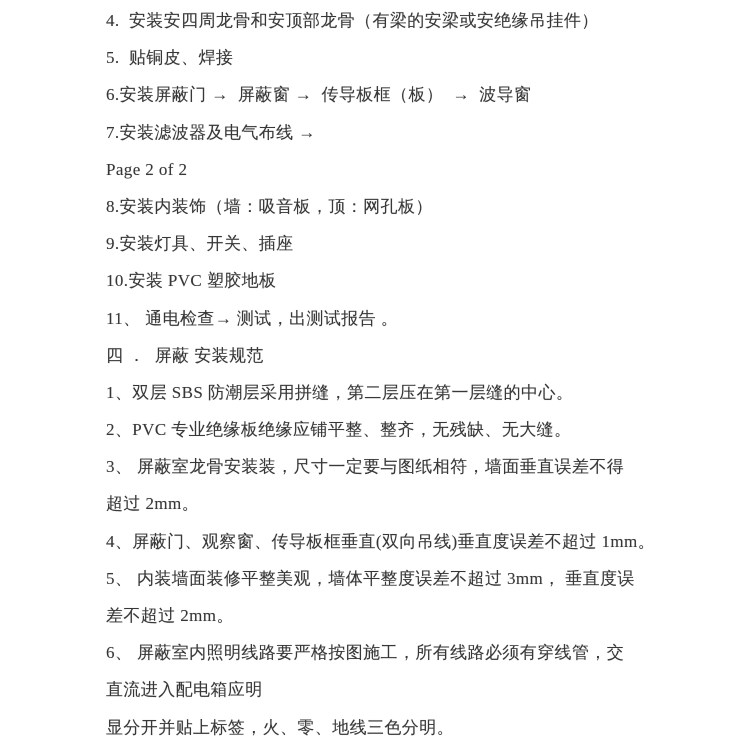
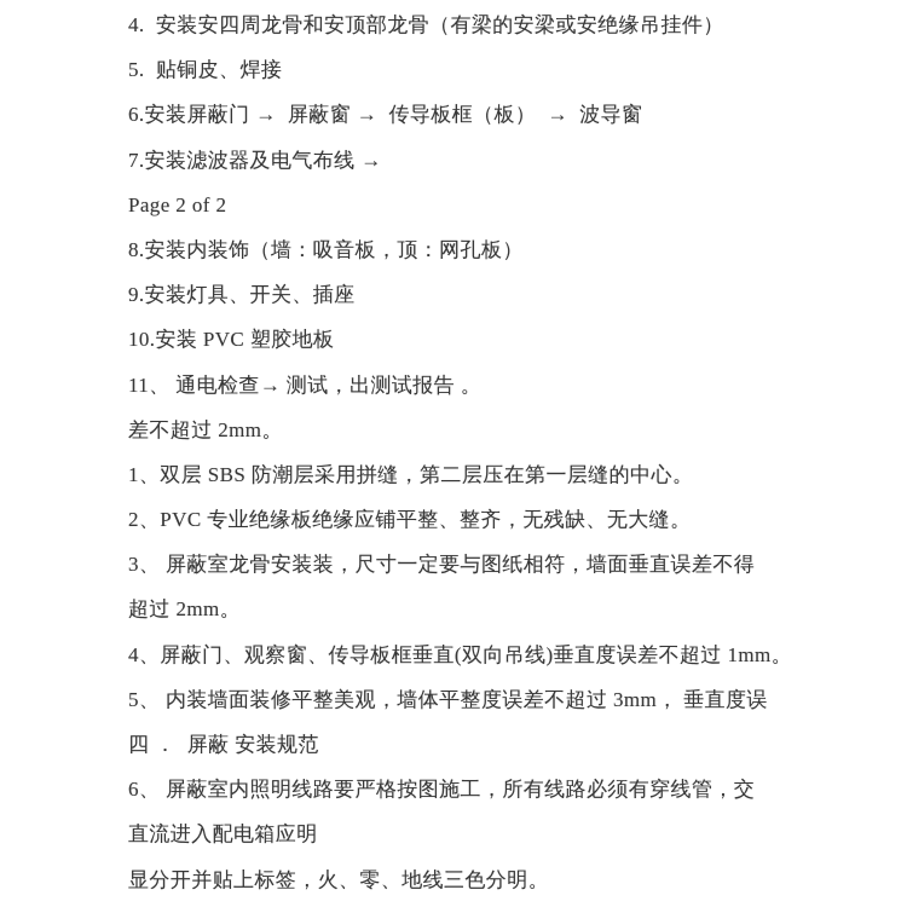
  4. 安装安四周龙骨和安顶部龙骨（有梁的安梁或安绝缘吊挂件）
  5. 贴铜皮、焊接
  6.安装屏蔽门 → 屏蔽窗 → 传导板框（板） → 波导窗
  7.安装滤波器及电气布线 →
  Page 2 of 2
  8.安装内装饰（墙：吸音板，顶：网孔板）
  9.安装灯具、开关、插座
  10.安装 PVC 塑胶地板
  11、 通电检查→ 测试，出测试报告 。
- 四 ． 屏蔽 安装规范
+ 差不超过 2mm。
  1、双层 SBS 防潮层采用拼缝，第二层压在第一层缝的中心。
  2、PVC 专业绝缘板绝缘应铺平整、整齐，无残缺、无大缝。
  3、 屏蔽室龙骨安装装，尺寸一定要与图纸相符，墙面垂直误差不得
  超过 2mm。
  4、屏蔽门、观察窗、传导板框垂直(双向吊线)垂直度误差不超过 1mm。
  5、 内装墙面装修平整美观，墙体平整度误差不超过 3mm， 垂直度误
- 差不超过 2mm。
+ 四 ． 屏蔽 安装规范
  6、 屏蔽室内照明线路要严格按图施工，所有线路必须有穿线管，交
  直流进入配电箱应明
  显分开并贴上标签，火、零、地线三色分明。
